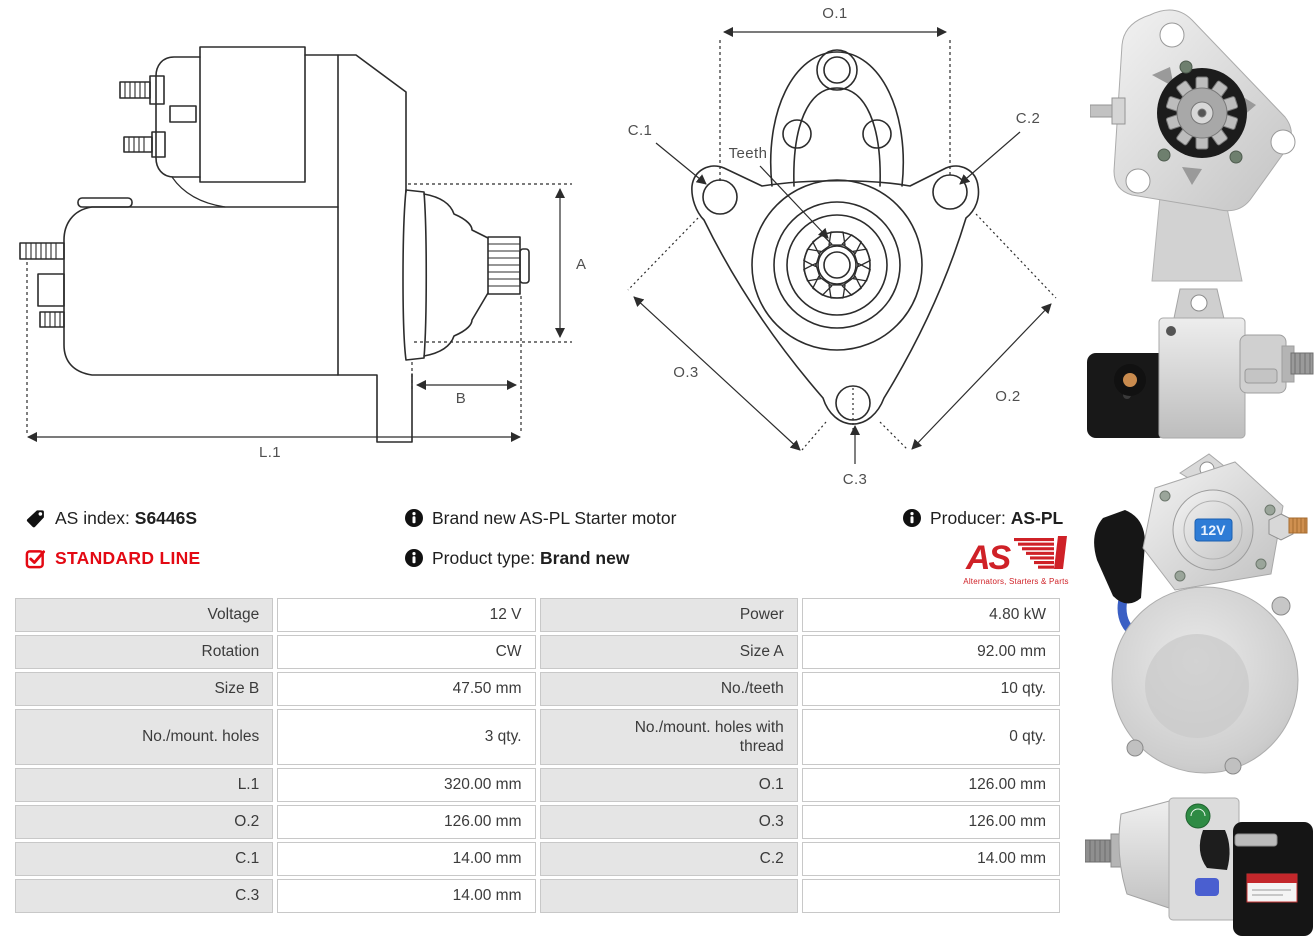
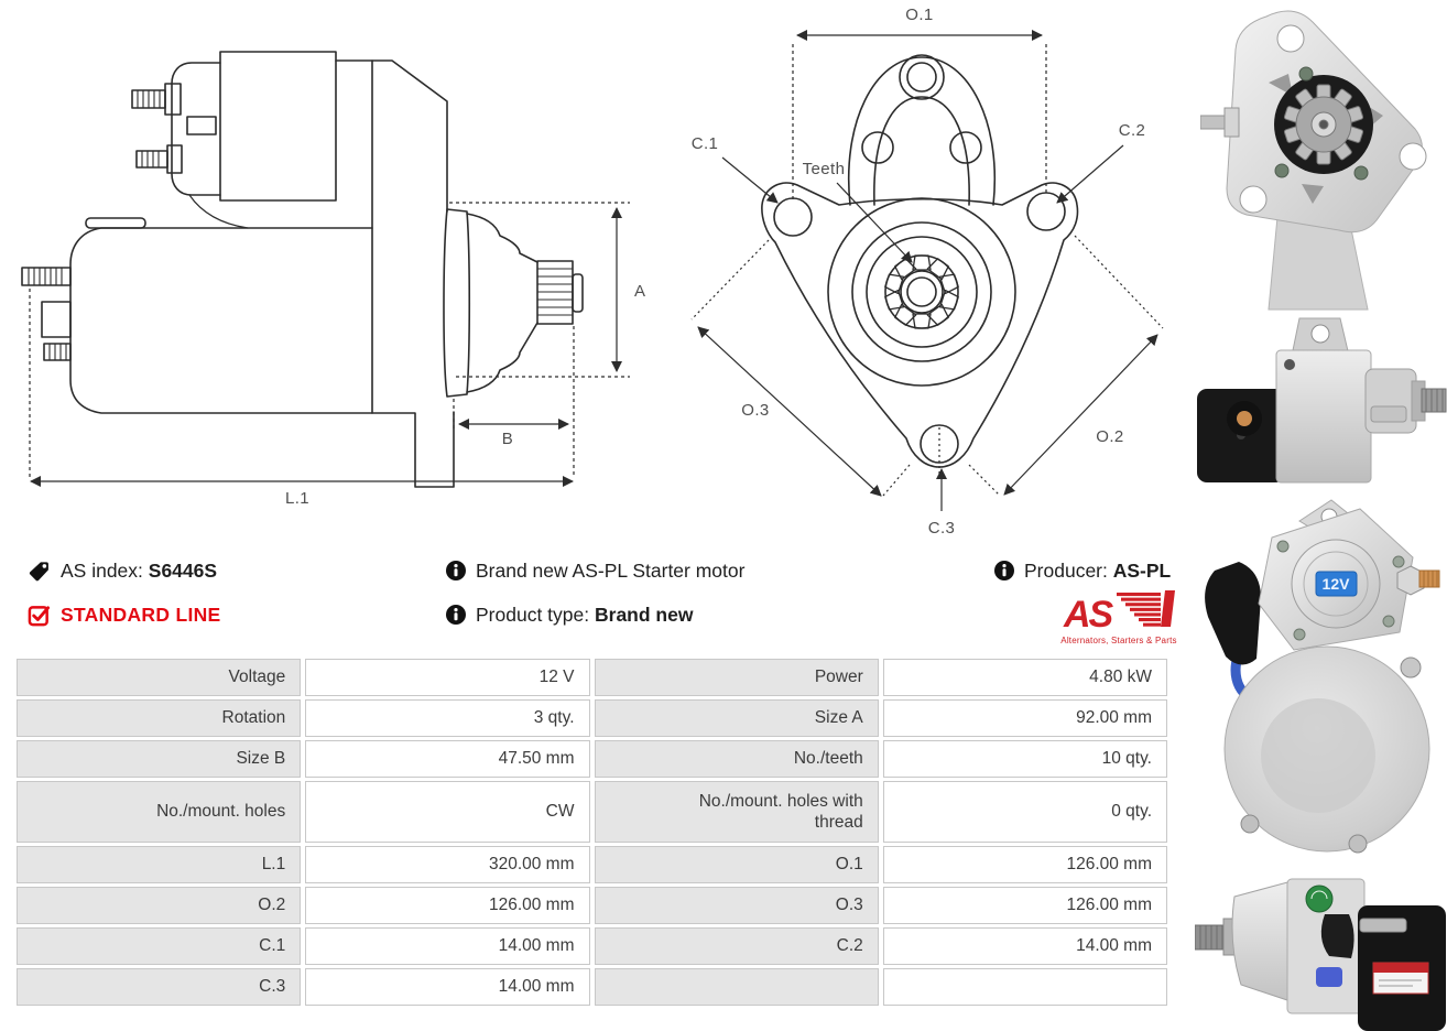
  A
  B
  L.1
  O.1
  C.1
  C.2
  Teeth
  O.3
  O.2
  C.3
  12V
  AS index: S6446S
  STANDARD LINE
  Brand new AS-PL Starter motor
  Product type: Brand new
  Producer: AS-PL
  AS
  Alternators, Starters & Parts
  Voltage
  12 V
  Power
  4.80 kW
  Rotation
- CW
+ 3 qty.
  Size A
  92.00 mm
  Size B
  47.50 mm
  No./teeth
  10 qty.
  No./mount. holes
- 3 qty.
+ CW
  No./mount. holes with thread
  0 qty.
  L.1
  320.00 mm
  O.1
  126.00 mm
  O.2
  126.00 mm
  O.3
  126.00 mm
  C.1
  14.00 mm
  C.2
  14.00 mm
  C.3
  14.00 mm
